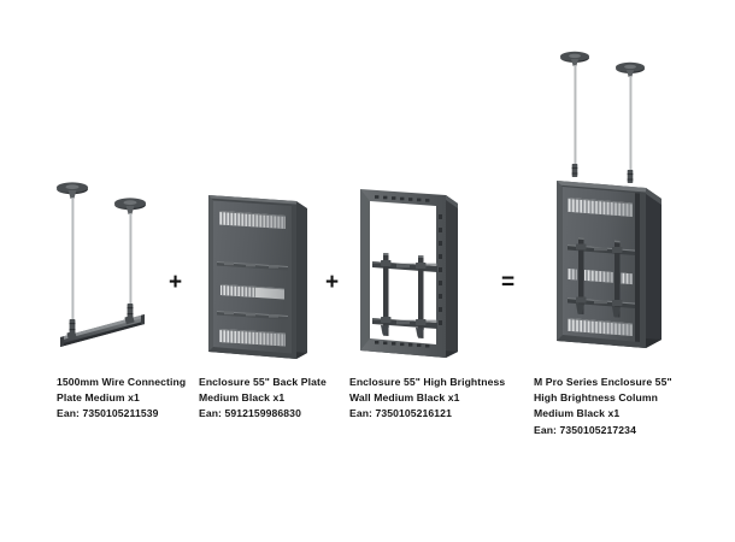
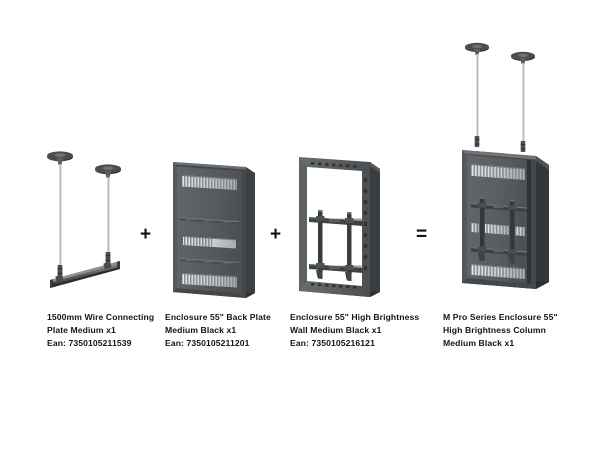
  +
  +
  =
  1500mm Wire Connecting
  Plate Medium x1
  Ean: 7350105211539
  Enclosure 55" Back Plate
  Medium Black x1
- Ean: 5912159986830
+ Ean: 7350105211201
  Enclosure 55" High Brightness
  Wall Medium Black x1
  Ean: 7350105216121
  M Pro Series Enclosure 55"
  High Brightness Column
  Medium Black x1
- Ean: 7350105217234
